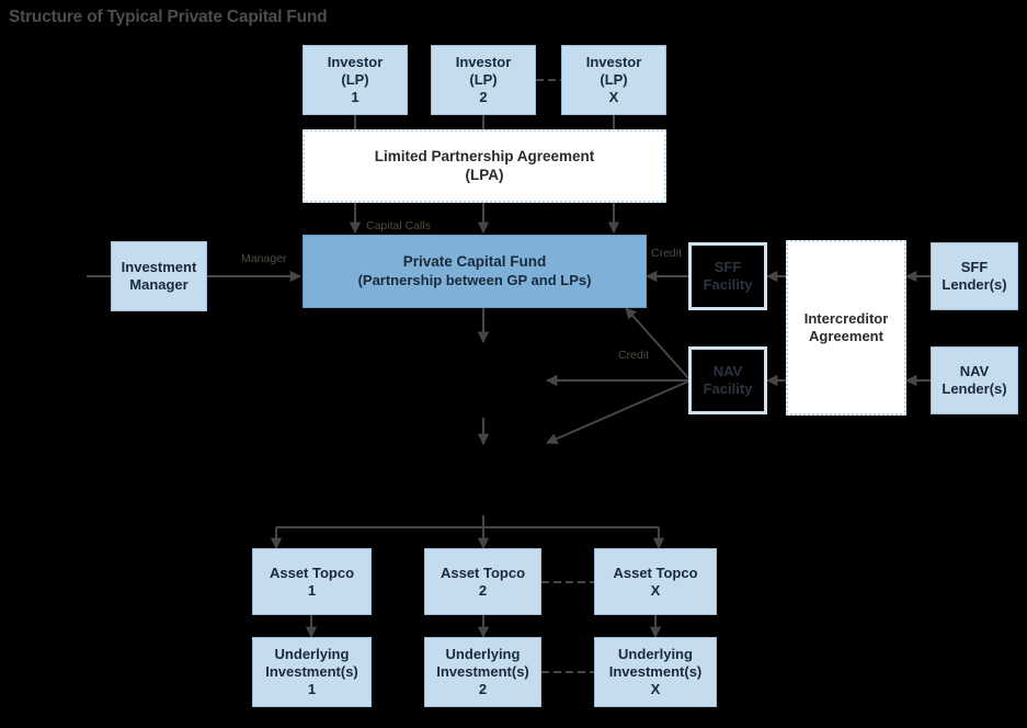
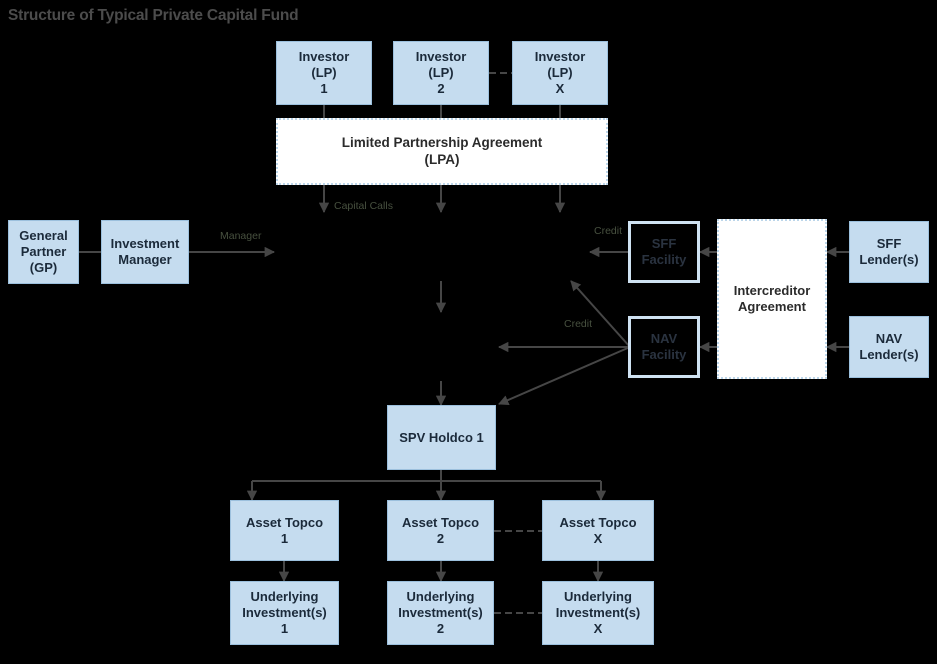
  Structure of Typical Private Capital Fund
  Capital Calls
  Manager
  Credit
  Credit
  Investor
  (LP)
  1
  Investor
  (LP)
  2
  Investor
  (LP)
  X
  Limited Partnership Agreement
  (LPA)
+ General
+ Partner
+ (GP)
  Investment
  Manager
- Private Capital Fund
- (Partnership between GP and LPs)
  SFF
  Facility
  NAV
  Facility
  Intercreditor
  Agreement
  SFF
  Lender(s)
  NAV
  Lender(s)
+ SPV Holdco 1
  Asset Topco
  1
  Asset Topco
  2
  Asset Topco
  X
  Underlying
  Investment(s)
  1
  Underlying
  Investment(s)
  2
  Underlying
  Investment(s)
  X
